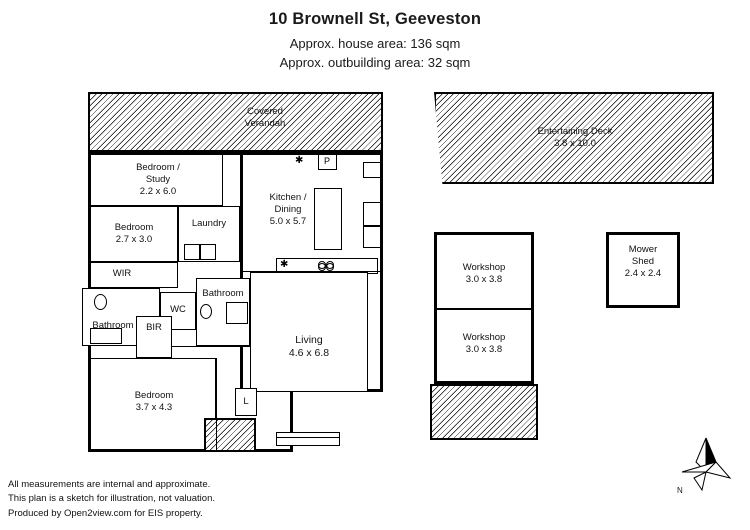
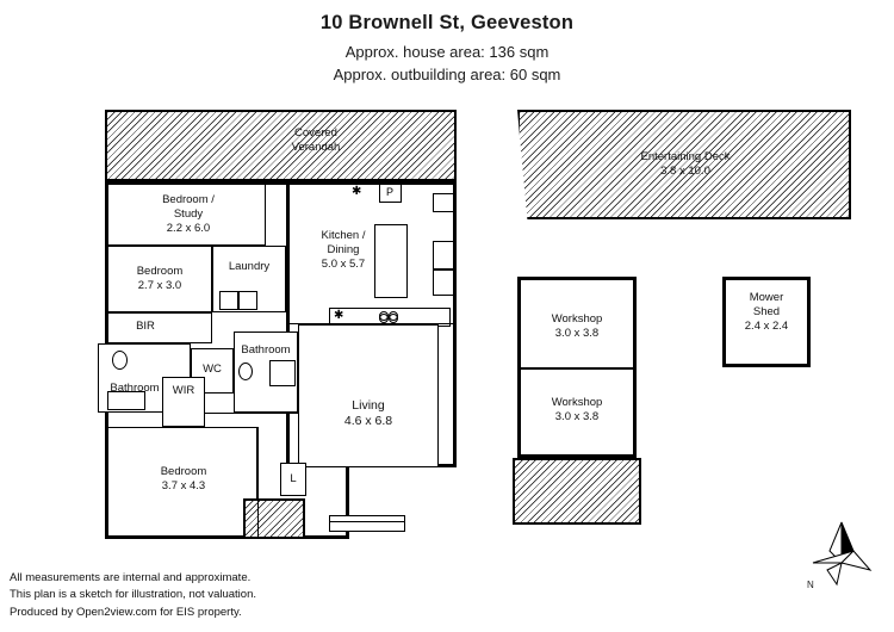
  10 Brownell St, Geeveston
  Approx. house area: 136 sqm
- Approx. outbuilding area: 32 sqm
+ Approx. outbuilding area: 60 sqm
  Covered
  Verandah
  Bedroom /
  Study
  2.2 x 6.0
  Bedroom
  2.7 x 3.0
  Laundry
  Kitchen /
  Dining
  5.0 x 5.7
  P
  ✱
  ✱
- WIR
+ BIR
  Bathroom
  WC
  Bathroom
- BIR
+ WIR
  Living
  4.6 x 6.8
  Bedroom
  3.7 x 4.3
  L
  Entertaining Deck
  3.8 x 10.0
  Workshop
  3.0 x 3.8
  Workshop
  3.0 x 3.8
  Mower
  Shed
  2.4 x 2.4
  N
  All measurements are internal and approximate.
  This plan is a sketch for illustration, not valuation.
  Produced by Open2view.com for EIS property.
